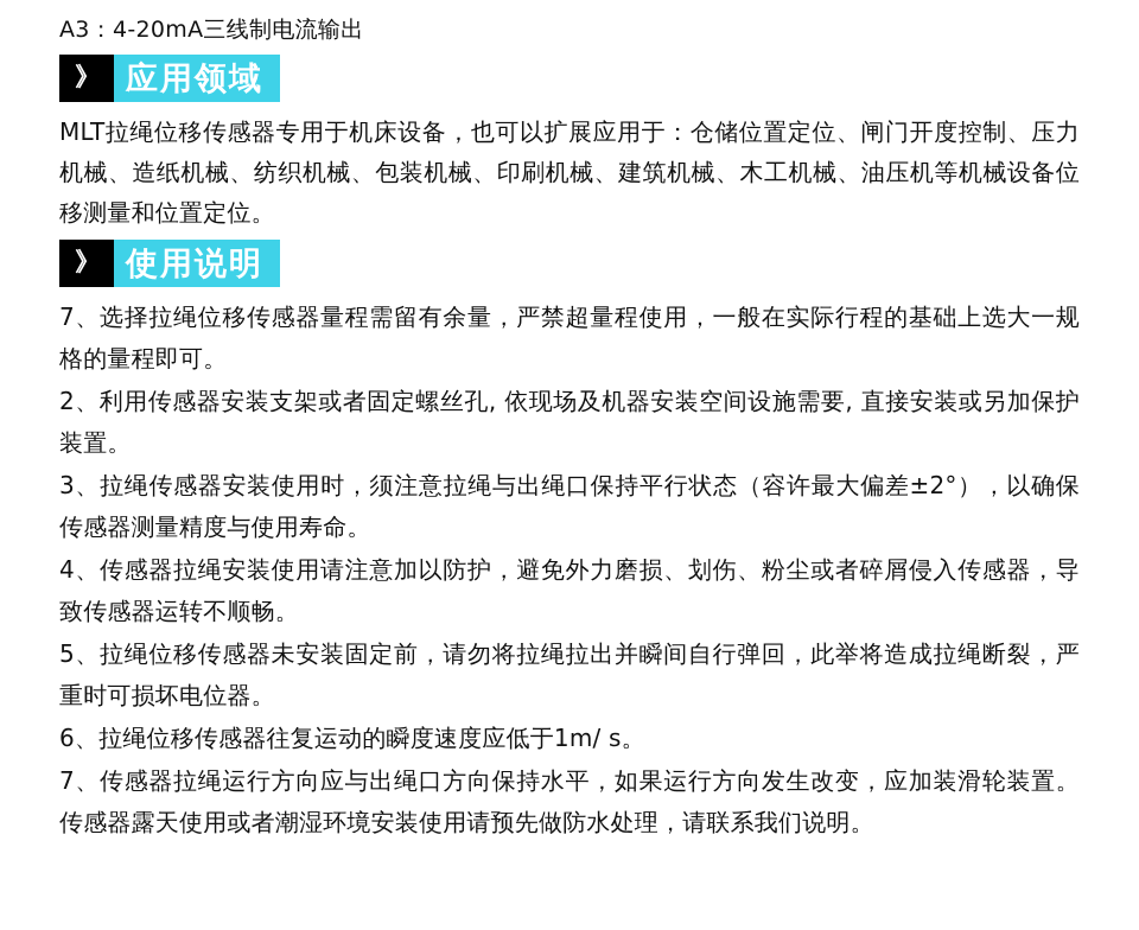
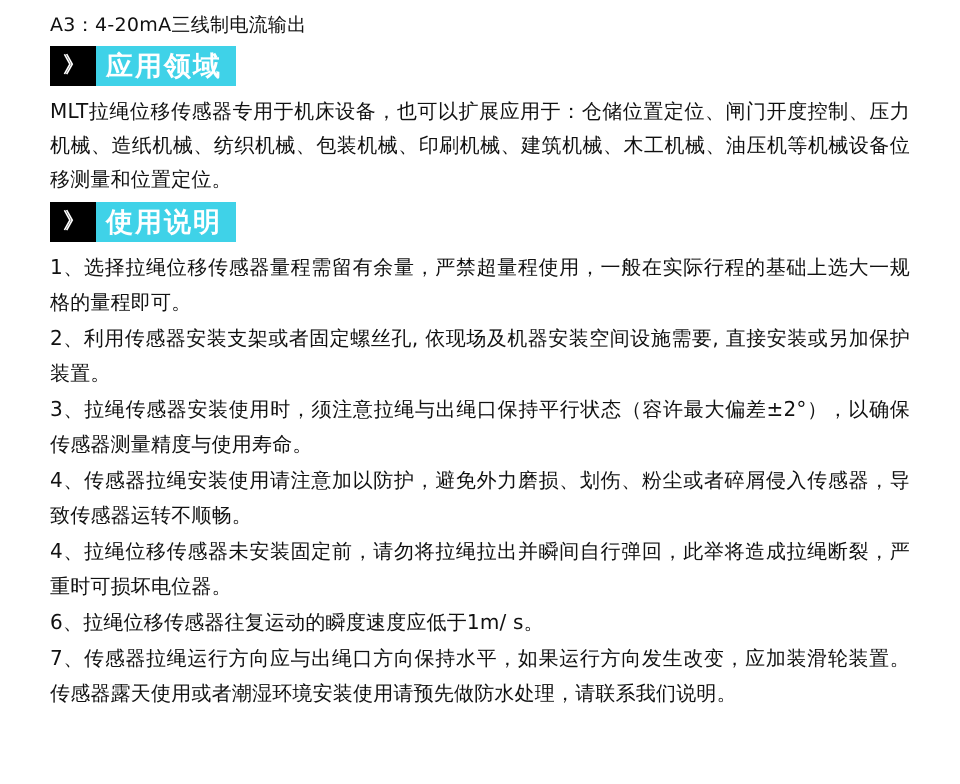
  A3：4-20mA三线制电流输出
  》
  应用领域
  MLT拉绳位移传感器专用于机床设备，也可以扩展应用于：仓储位置定位、闸门开度控制、压力机械、造纸机械、纺织机械、包装机械、印刷机械、建筑机械、木工机械、油压机等机械设备位移测量和位置定位。
  》
  使用说明
- 7、选择拉绳位移传感器量程需留有余量，严禁超量程使用，一般在实际行程的基础上选大一规格的量程即可。
+ 1、选择拉绳位移传感器量程需留有余量，严禁超量程使用，一般在实际行程的基础上选大一规格的量程即可。
  2、利用传感器安装支架或者固定螺丝孔, 依现场及机器安装空间设施需要, 直接安装或另加保护装置。
  3、拉绳传感器安装使用时，须注意拉绳与出绳口保持平行状态（容许最大偏差±2°），以确保传感器测量精度与使用寿命。
  4、传感器拉绳安装使用请注意加以防护，避免外力磨损、划伤、粉尘或者碎屑侵入传感器，导致传感器运转不顺畅。
- 5、拉绳位移传感器未安装固定前，请勿将拉绳拉出并瞬间自行弹回，此举将造成拉绳断裂，严重时可损坏电位器。
+ 4、拉绳位移传感器未安装固定前，请勿将拉绳拉出并瞬间自行弹回，此举将造成拉绳断裂，严重时可损坏电位器。
  6、拉绳位移传感器往复运动的瞬度速度应低于1m/ s。
  7、传感器拉绳运行方向应与出绳口方向保持水平，如果运行方向发生改变，应加装滑轮装置。传感器露天使用或者潮湿环境安装使用请预先做防水处理，请联系我们说明。
